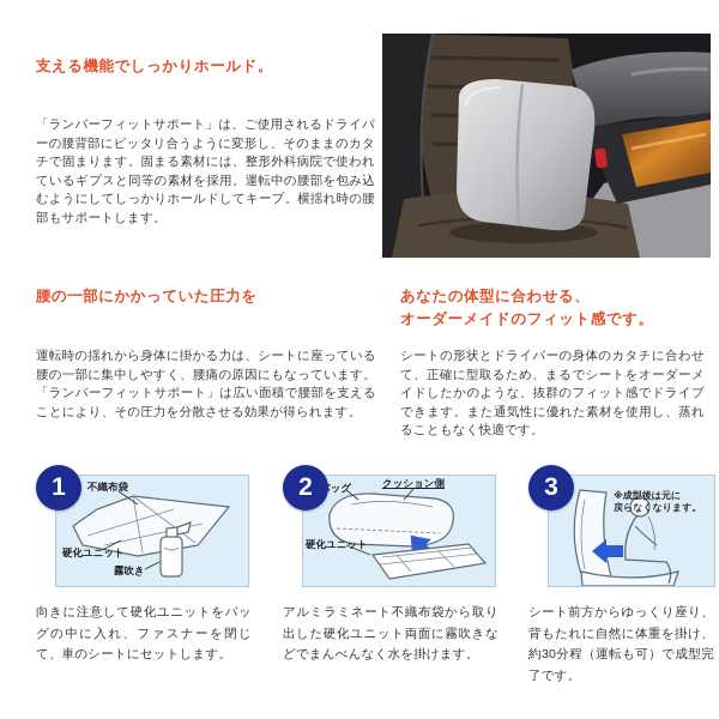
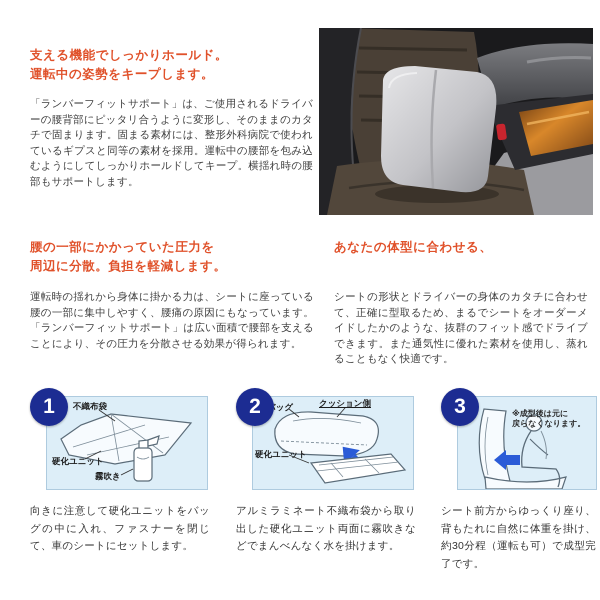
  支える機能でしっかりホールド。
+ 運転中の姿勢をキープします。
  「ランバーフィットサポート」は、ご使用されるドライバーの腰背部にピッタリ合うように変形し、そのままのカタチで固まります。固まる素材には、整形外科病院で使われているギプスと同等の素材を採用。運転中の腰部を包み込むようにしてしっかりホールドしてキープ。横揺れ時の腰部もサポートします。
  腰の一部にかかっていた圧力を
+ 周辺に分散。負担を軽減します。
  運転時の揺れから身体に掛かる力は、シートに座っている腰の一部に集中しやすく、腰痛の原因にもなっています。「ランバーフィットサポート」は広い面積で腰部を支えることにより、その圧力を分散させる効果が得られます。
  あなたの体型に合わせる、
- オーダーメイドのフィット感です。
  シートの形状とドライバーの身体のカタチに合わせて、正確に型取るため、まるでシートをオーダーメイドしたかのような、抜群のフィット感でドライブできます。また通気性に優れた素材を使用し、蒸れることもなく快適です。
  1
  不織布袋
  硬化ユニット
  霧吹き
  向きに注意して硬化ユニットをバッグの中に入れ、ファスナーを閉じて、車のシートにセットします。
  2
  クッション側
  硬化ユニット
  アルミラミネート不織布袋から取り出した硬化ユニット両面に霧吹きなどでまんべんなく水を掛けます。
  3
  ※成型後は元に
  戻らなくなります。
  シート前方からゆっくり座り、背もたれに自然に体重を掛け、約30分程（運転も可）で成型完了です。
